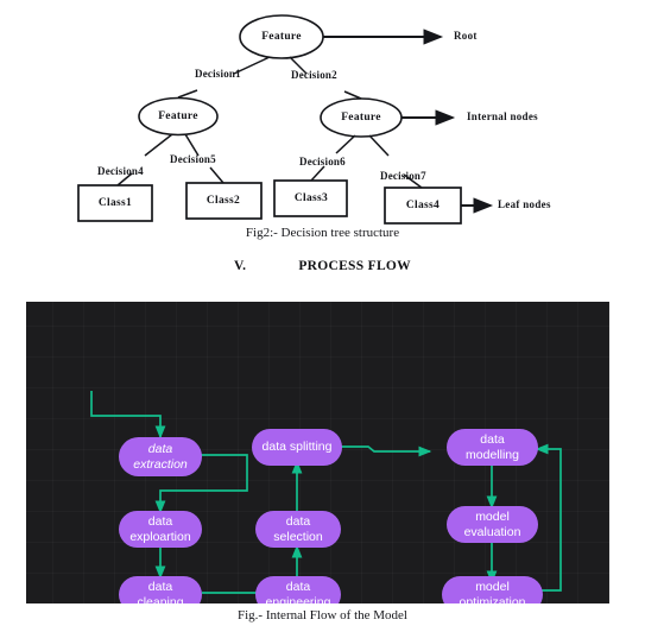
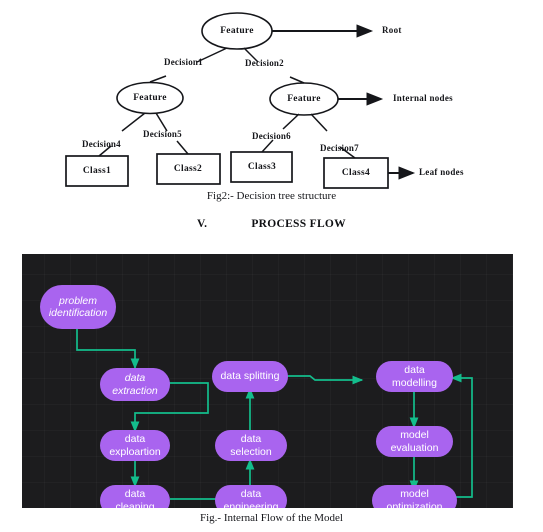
  Feature
  Feature
  Feature
  Class1
  Class2
  Class3
  Class4
  Decision1
  Decision2
  Decision4
  Decision5
  Decision6
  Decision7
  Root
  Internal nodes
  Leaf nodes
  Fig2:- Decision tree structure
  V. PROCESS FLOW
+ problem
+ identification
  data
  extraction
  data
  exploartion
  data
  cleaning
  data
  engineering
  data
  selection
  data splitting
  data
  modelling
  model
  evaluation
  model
  optimization
  Fig.- Internal Flow of the Model
